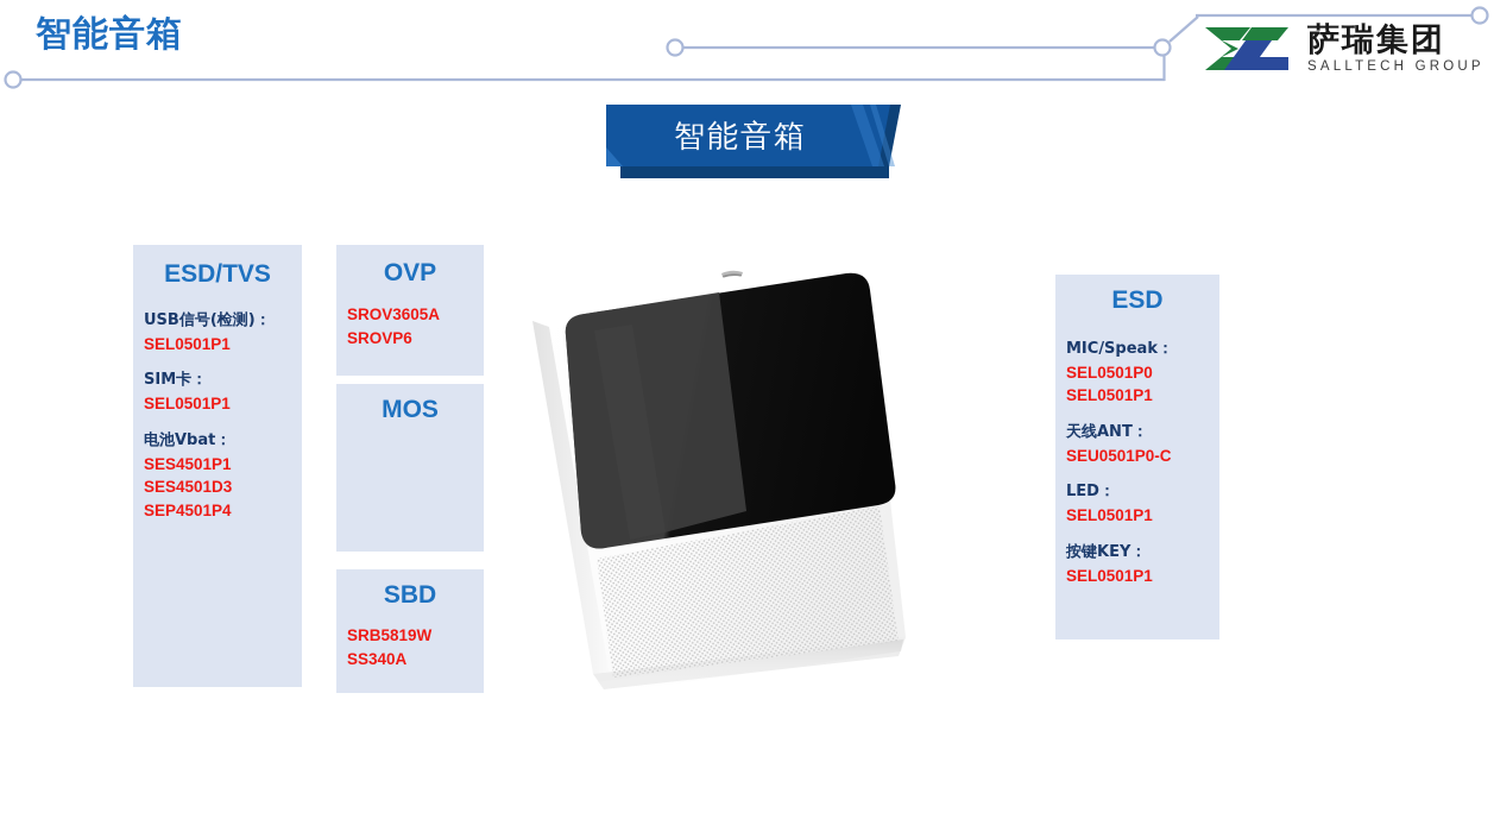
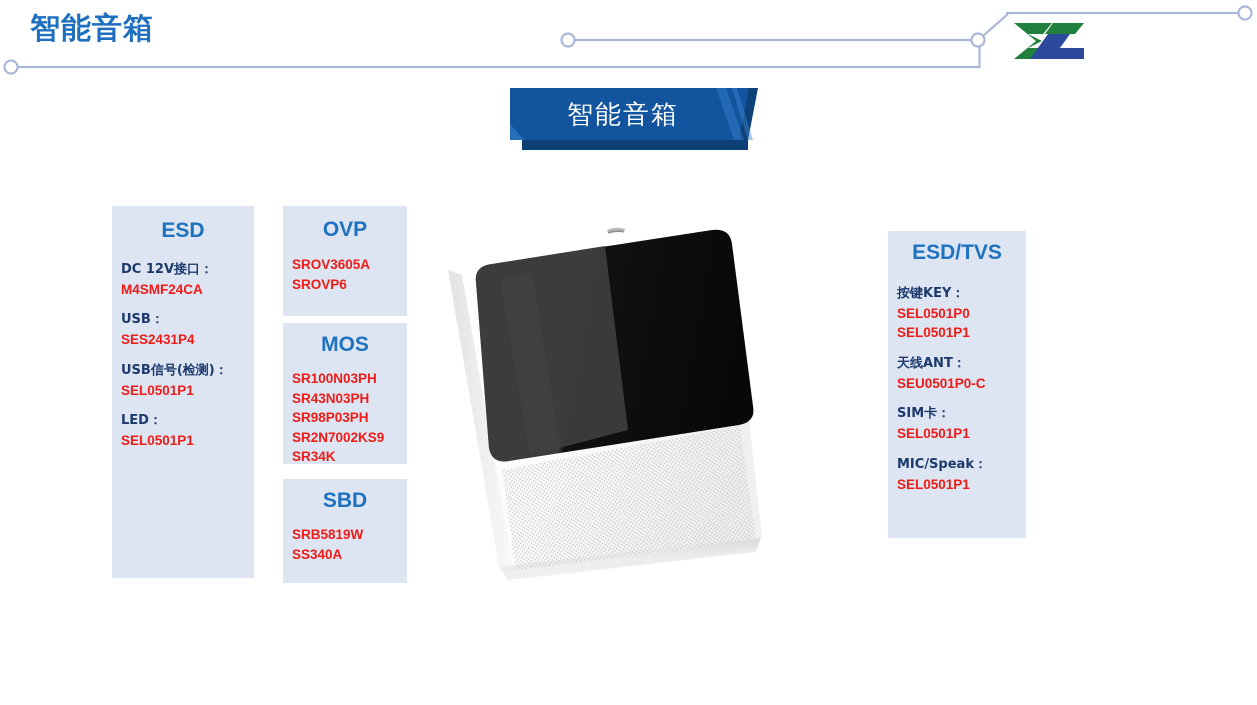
  智能音箱
- 萨瑞集团
- SALLTECH GROUP
  智能音箱
- ESD/TVS
+ ESD
+ DC 12V接口：
+ M4SMF24CA
+ USB：
+ SES2431P4
  USB信号(检测)：
  SEL0501P1
- SIM卡：
+ LED：
  SEL0501P1
- 电池Vbat：
- SES4501P1
- SES4501D3
- SEP4501P4
  OVP
  SROV3605A
  SROVP6
  MOS
+ SR100N03PH
+ SR43N03PH
+ SR98P03PH
+ SR2N7002KS9
+ SR34K
  SBD
  SRB5819W
  SS340A
- ESD
+ ESD/TVS
- MIC/Speak：
+ 按键KEY：
  SEL0501P0
  SEL0501P1
  天线ANT：
  SEU0501P0-C
- LED：
+ SIM卡：
  SEL0501P1
- 按键KEY：
+ MIC/Speak：
  SEL0501P1
